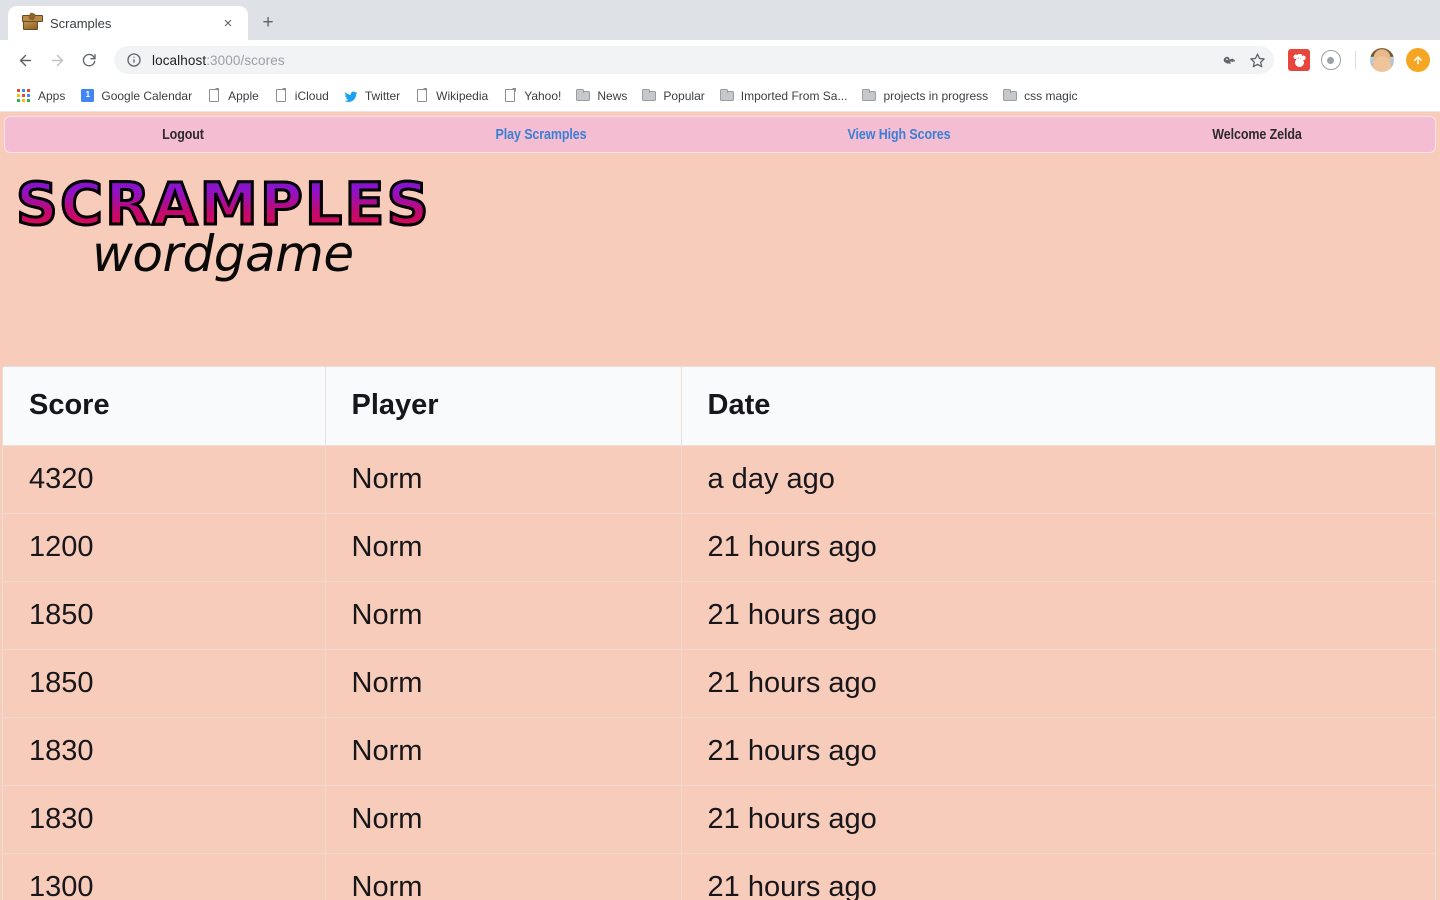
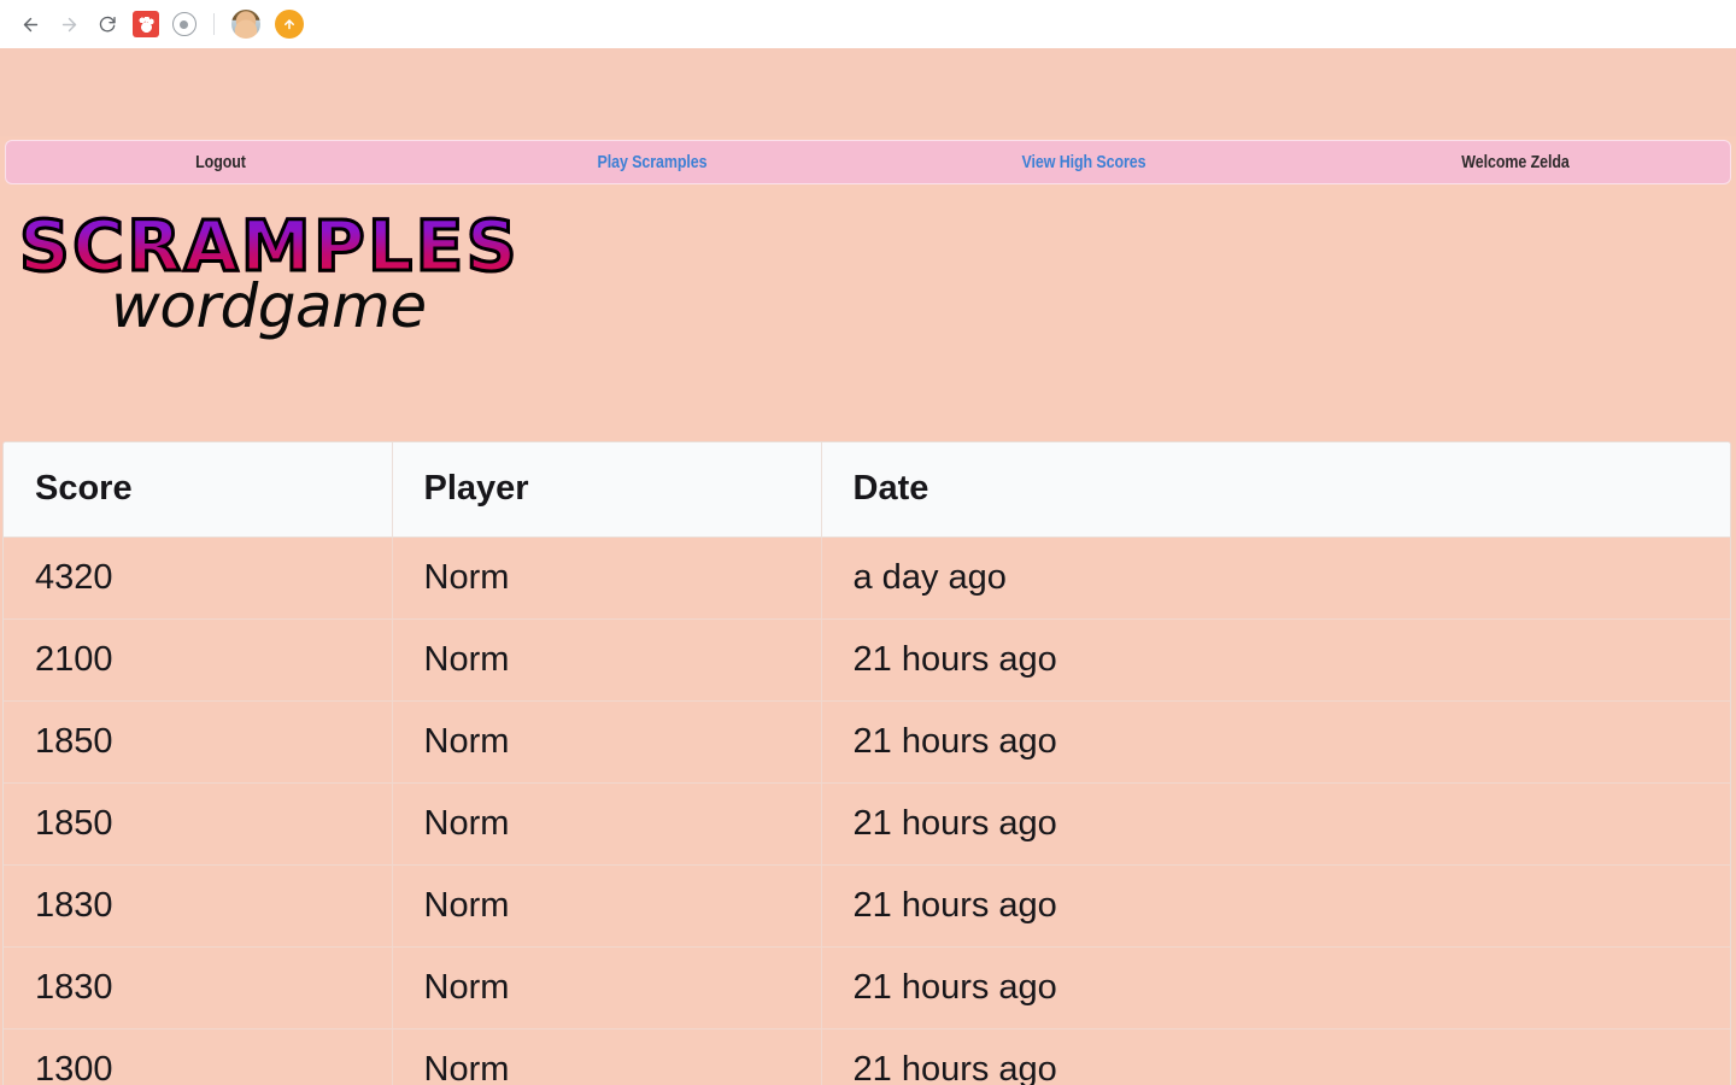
- Scramples
- ×
- +
- localhost:3000/scores
- Apps
- 1
- Google Calendar
- Apple
- iCloud
- Twitter
- Wikipedia
- Yahoo!
- News
- Popular
- Imported From Sa...
- projects in progress
- css magic
  Logout
  Play Scramples
  View High Scores
  Welcome Zelda
  SCRAMPLES
  wordgame
  Score	Player	Date
  4320	Norm	a day ago
- 1200	Norm	21 hours ago
+ 2100	Norm	21 hours ago
  1850	Norm	21 hours ago
  1850	Norm	21 hours ago
  1830	Norm	21 hours ago
  1830	Norm	21 hours ago
  1300	Norm	21 hours ago
